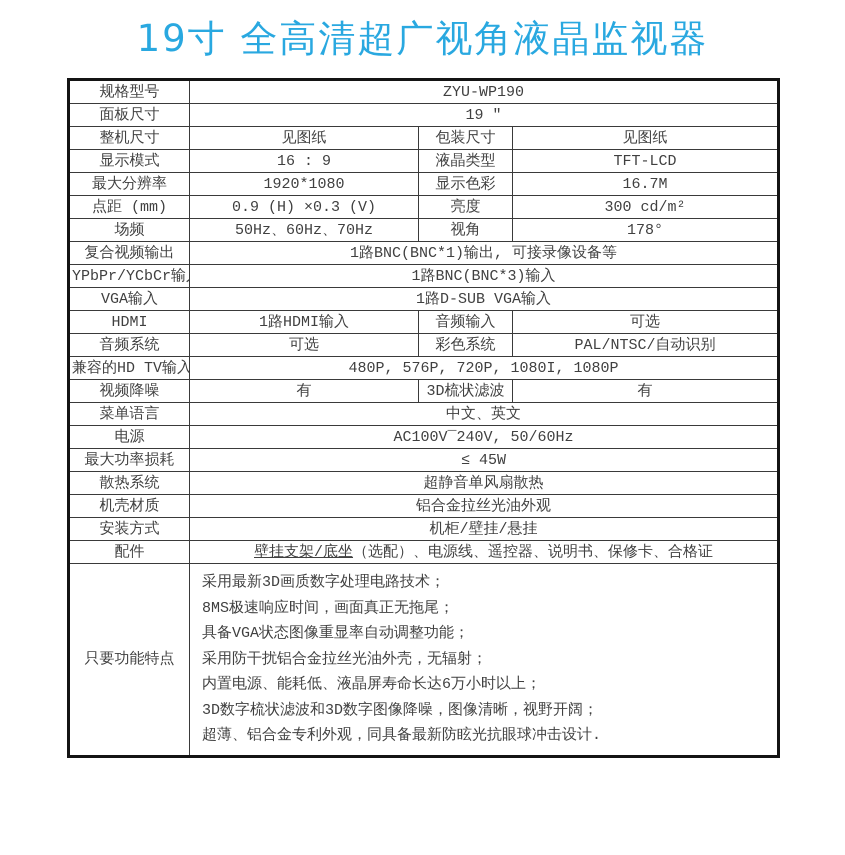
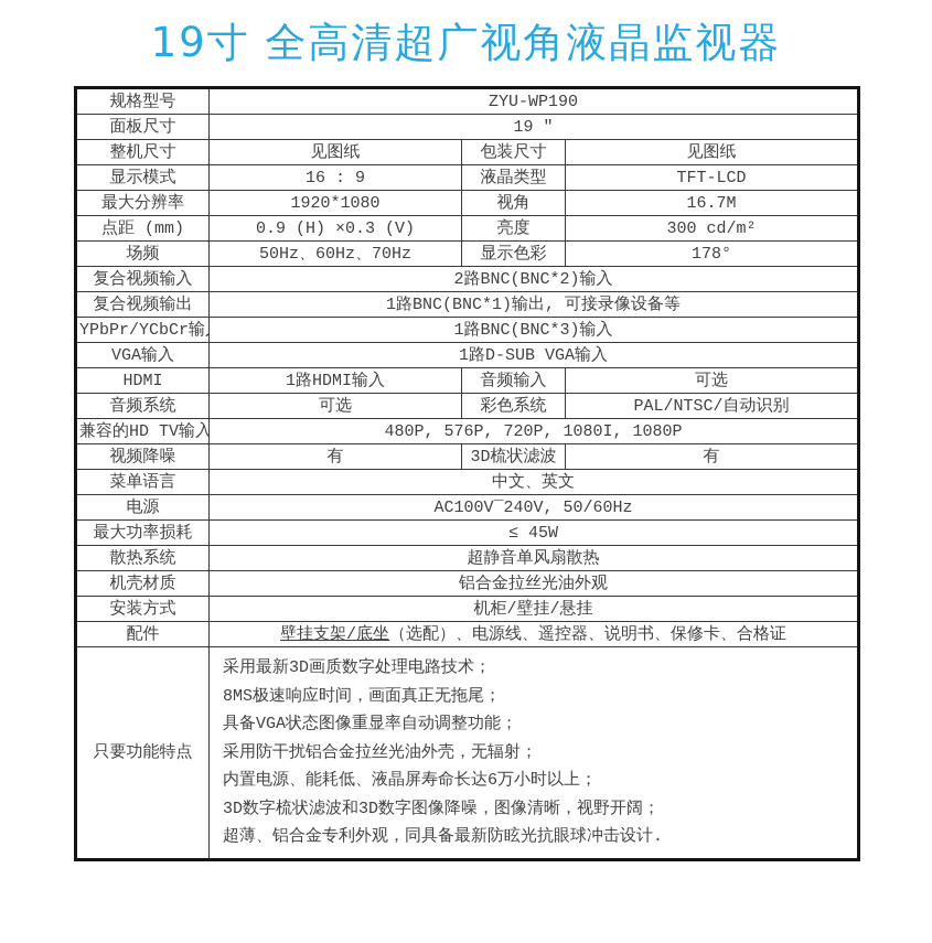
  19寸 全高清超广视角液晶监视器
  规格型号	ZYU-WP190
  面板尺寸	19 ″
  整机尺寸	见图纸	包装尺寸	见图纸
  显示模式	16 : 9	液晶类型	TFT-LCD
- 最大分辨率	1920*1080	显示色彩	16.7M
+ 最大分辨率	1920*1080	视角	16.7M
  点距 (mm)	0.9 (H) ×0.3 (V)	亮度	300 cd/m²
- 场频	50Hz、60Hz、70Hz	视角	178°
+ 场频	50Hz、60Hz、70Hz	显示色彩	178°
+ 复合视频输入	2路BNC(BNC*2)输入
  复合视频输出	1路BNC(BNC*1)输出, 可接录像设备等
  YPbPr/YCbCr输	1路BNC(BNC*3)输入
  VGA输入	1路D-SUB VGA输入
  HDMI	1路HDMI输入	音频输入	可选
  音频系统	可选	彩色系统	PAL/NTSC/自动识别
  兼容的HD TV输入	480P, 576P, 720P, 1080I, 1080P
  视频降噪	有	3D梳状滤波	有
  菜单语言	中文、英文
  电源	AC100V‾240V, 50/60Hz
  最大功率损耗	≤ 45W
  散热系统	超静音单风扇散热
  机壳材质	铝合金拉丝光油外观
  安装方式	机柜/壁挂/悬挂
  配件	壁挂支架/底坐（选配）、电源线、遥控器、说明书、保修卡、合格证
  只要功能特点	采用最新3D画质数字处理电路技术； 8MS极速响应时间，画面真正无拖尾； 具备VGA状态图像重显率自动调整功能； 采用防干扰铝合金拉丝光油外壳，无辐射； 内置电源、能耗低、液晶屏寿命长达6万小时以上； 3D数字梳状滤波和3D数字图像降噪，图像清晰，视野开阔； 超薄、铝合金专利外观，同具备最新防眩光抗眼球冲击设计.
